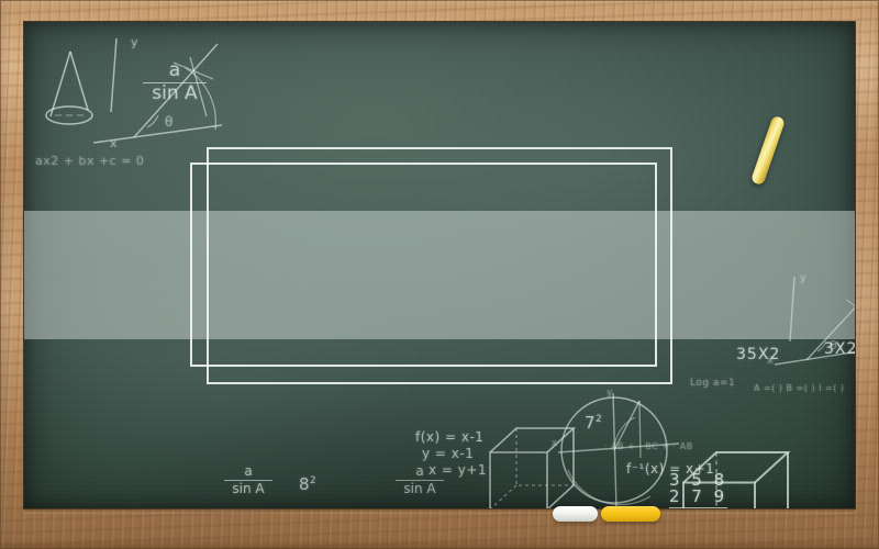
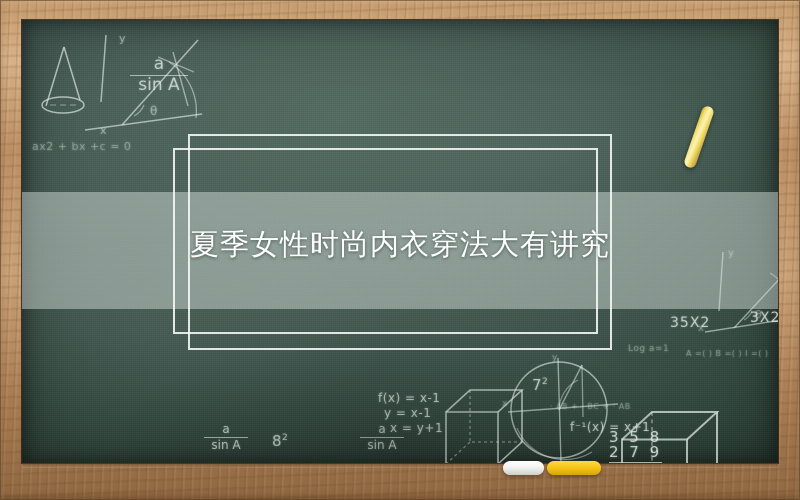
+ 夏季女性时尚内衣穿法大有讲究
